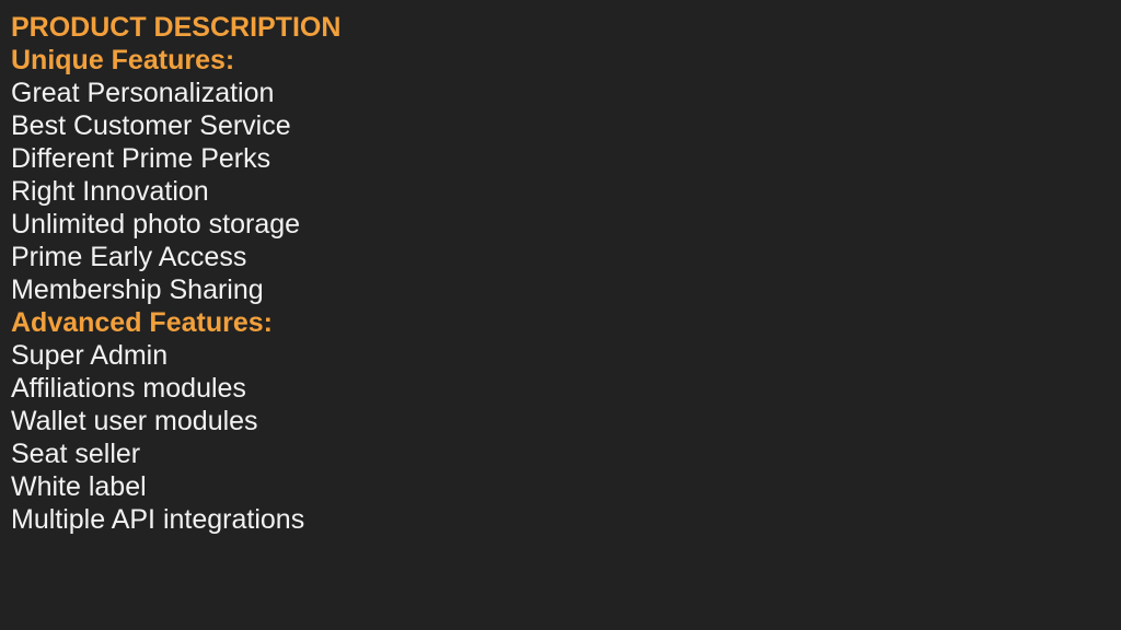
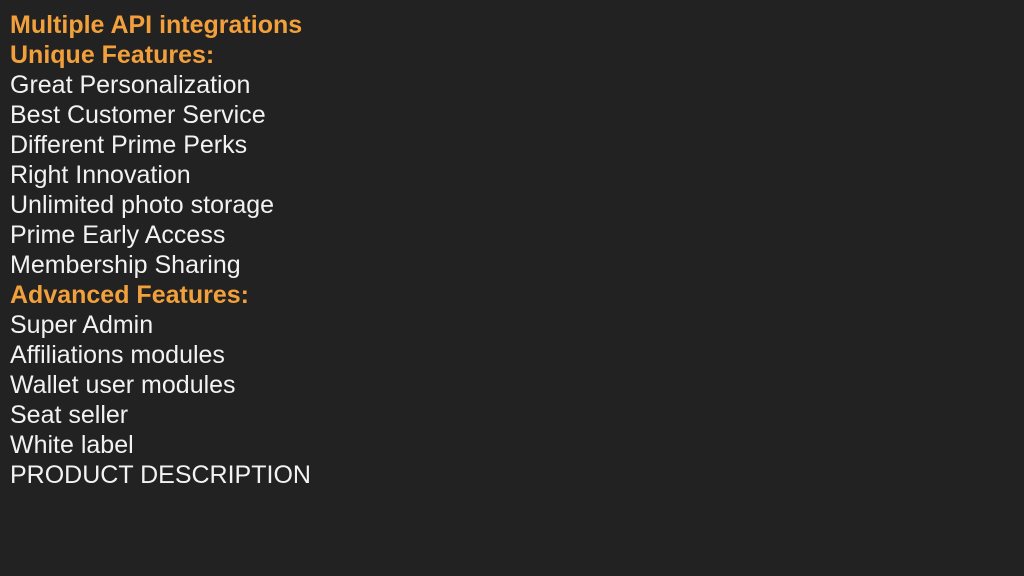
- PRODUCT DESCRIPTION
+ Multiple API integrations
  Unique Features:
  Great Personalization
  Best Customer Service
  Different Prime Perks
  Right Innovation
  Unlimited photo storage
  Prime Early Access
  Membership Sharing
  Advanced Features:
  Super Admin
  Affiliations modules
  Wallet user modules
  Seat seller
  White label
- Multiple API integrations
+ PRODUCT DESCRIPTION
